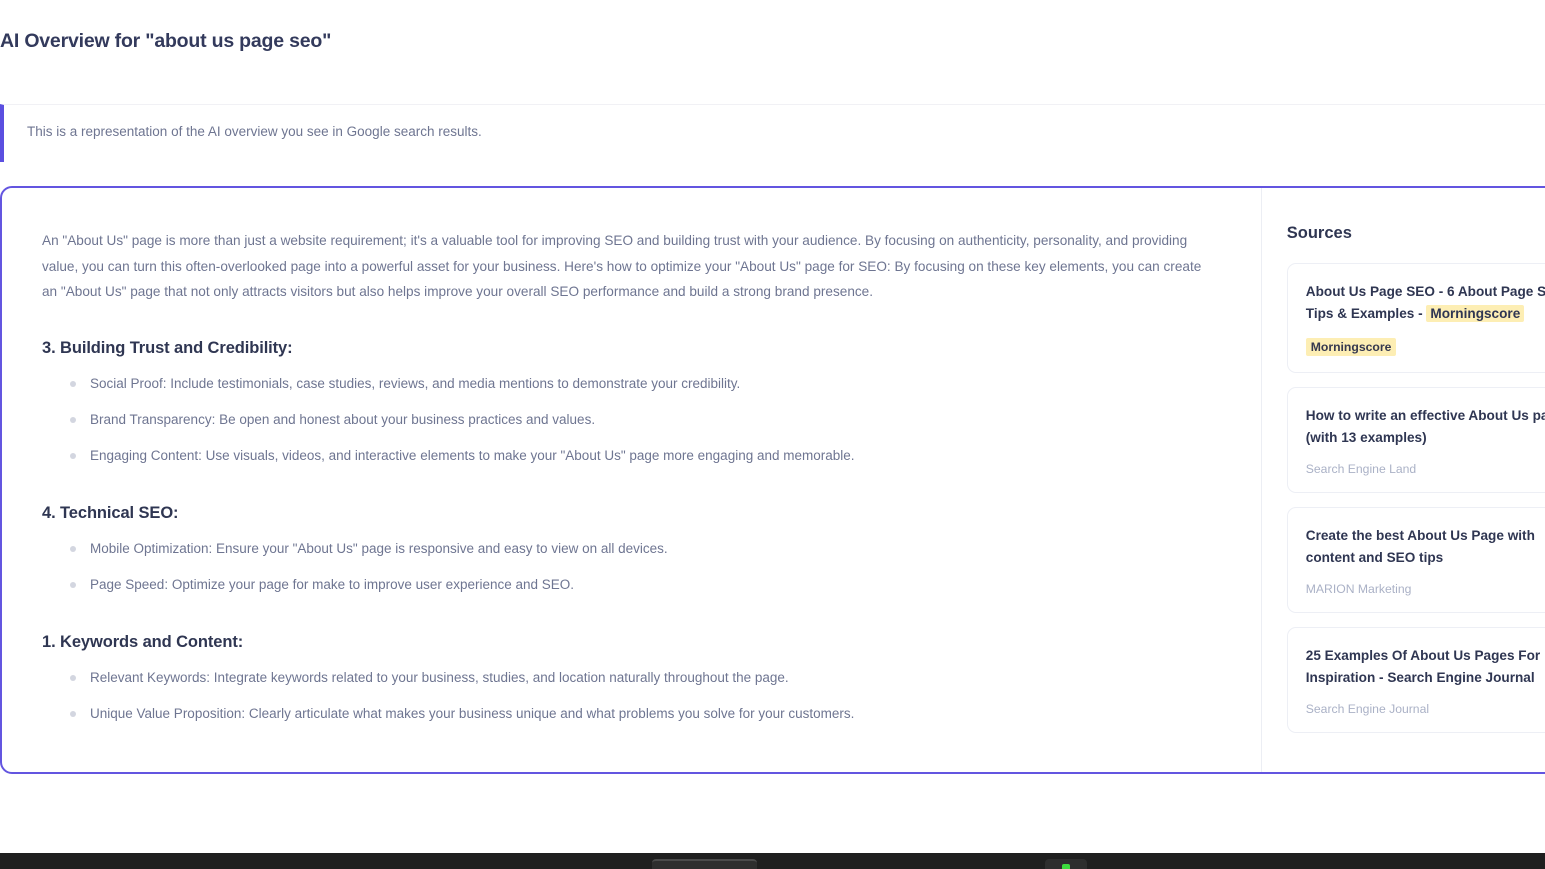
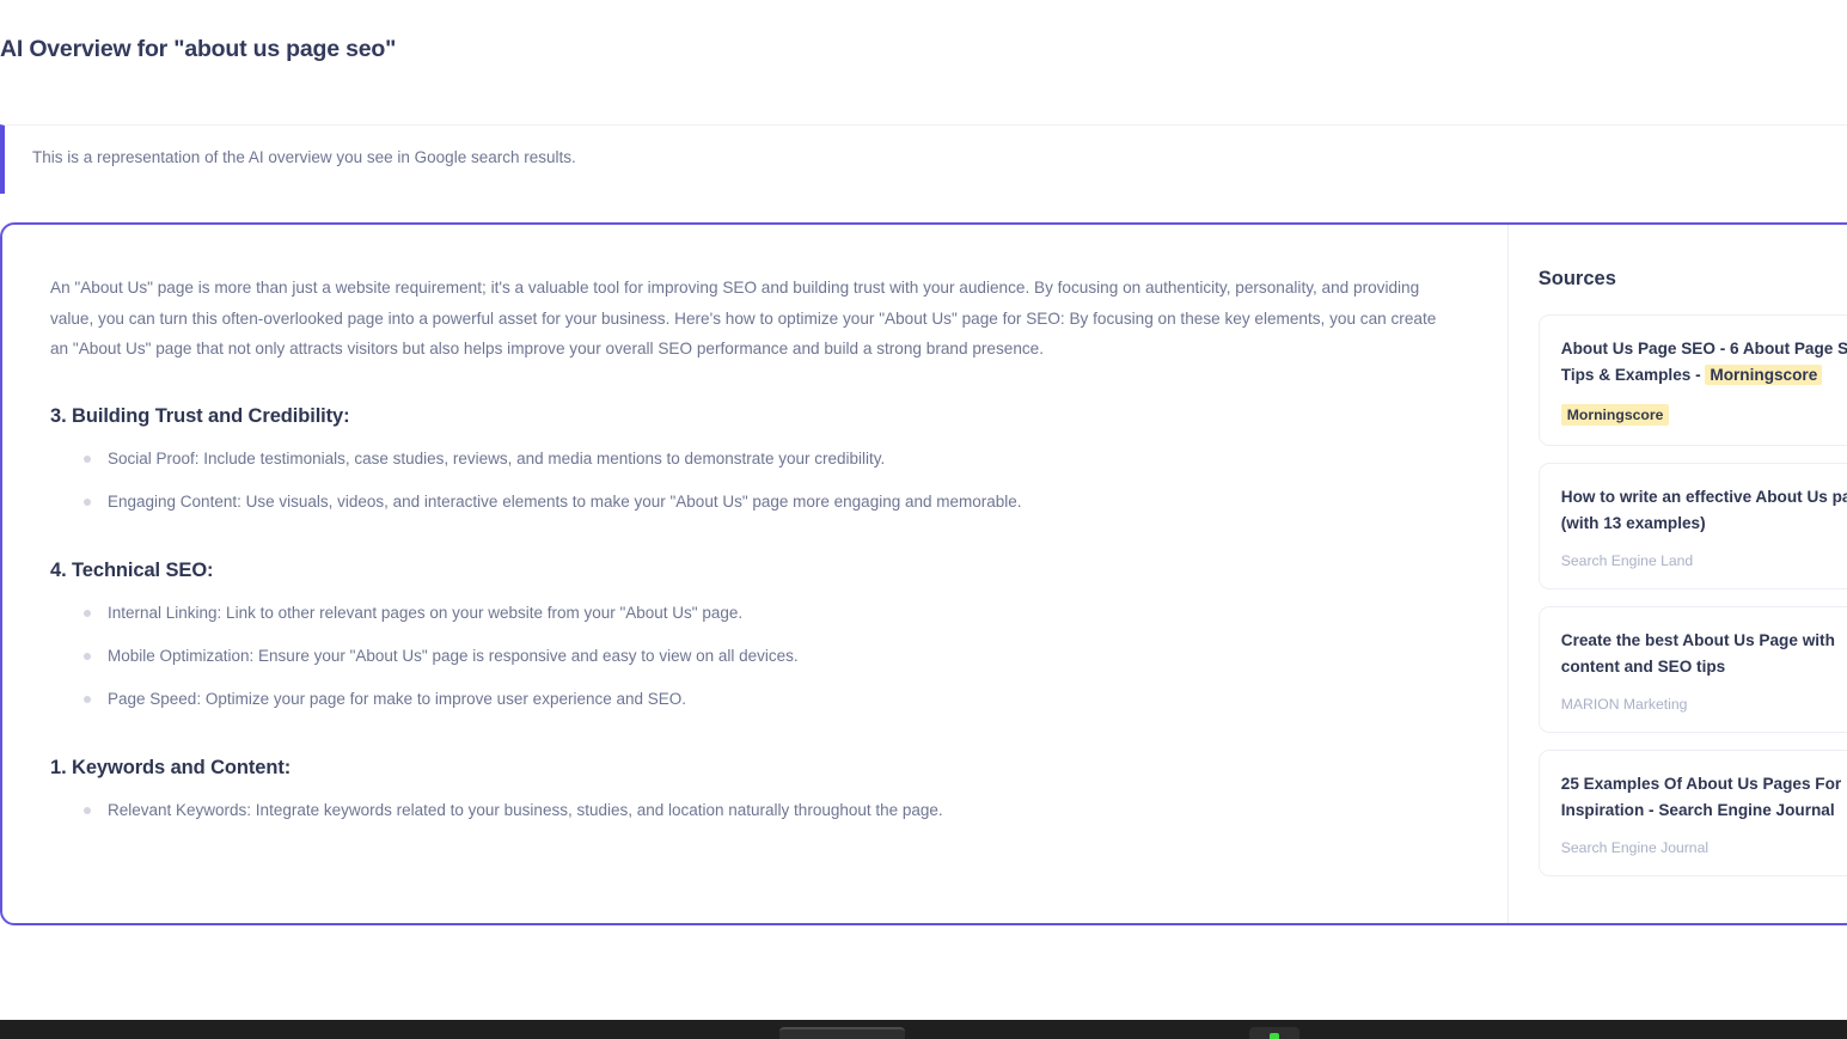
  AI Overview for "about us page seo"
  This is a representation of the AI overview you see in Google search results.
  An "About Us" page is more than just a website requirement; it's a valuable tool for improving SEO and building trust with your audience. By focusing on authenticity, personality, and providing value, you can turn this often-overlooked page into a powerful asset for your business. Here's how to optimize your "About Us" page for SEO: By focusing on these key elements, you can create an "About Us" page that not only attracts visitors but also helps improve your overall SEO performance and build a strong brand presence.
  3. Building Trust and Credibility:
  Social Proof: Include testimonials, case studies, reviews, and media mentions to demonstrate your credibility.
- Brand Transparency: Be open and honest about your business practices and values.
  Engaging Content: Use visuals, videos, and interactive elements to make your "About Us" page more engaging and memorable.
  4. Technical SEO:
+ Internal Linking: Link to other relevant pages on your website from your "About Us" page.
  Mobile Optimization: Ensure your "About Us" page is responsive and easy to view on all devices.
  Page Speed: Optimize your page for make to improve user experience and SEO.
  1. Keywords and Content:
  Relevant Keywords: Integrate keywords related to your business, studies, and location naturally throughout the page.
- Unique Value Proposition: Clearly articulate what makes your business unique and what problems you solve for your customers.
  Sources
  About Us Page SEO - 6 About Page S Tips & Examples - Morningscore
  Morningscore
  How to write an effective About Us p (with 13 examples)
  Search Engine Land
  Create the best About Us Page with content and SEO tips
  MARION Marketing
  25 Examples Of About Us Pages For Inspiration - Search Engine Journal
  Search Engine Journal
